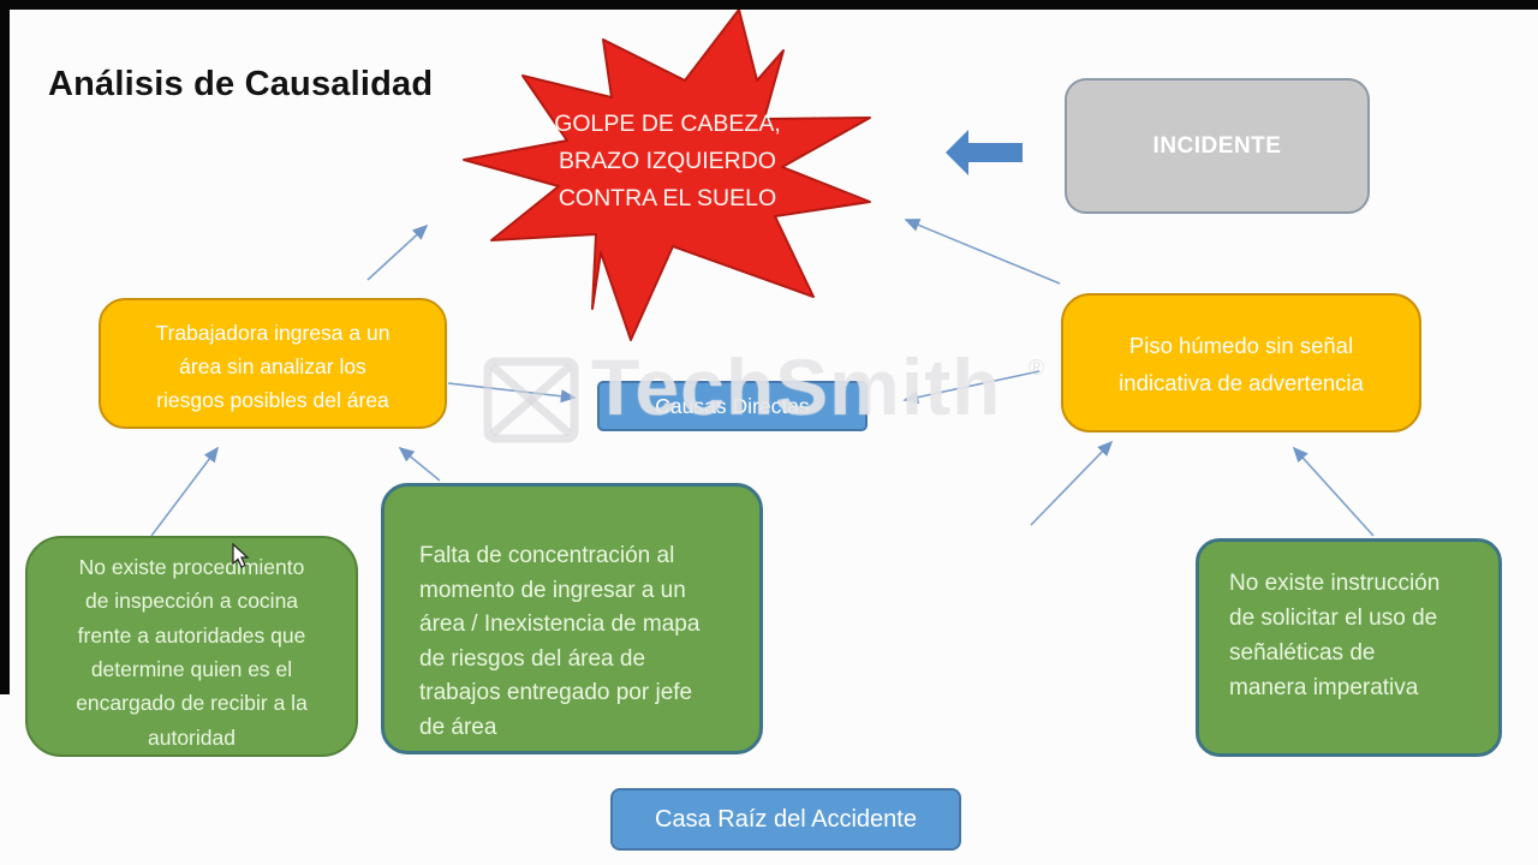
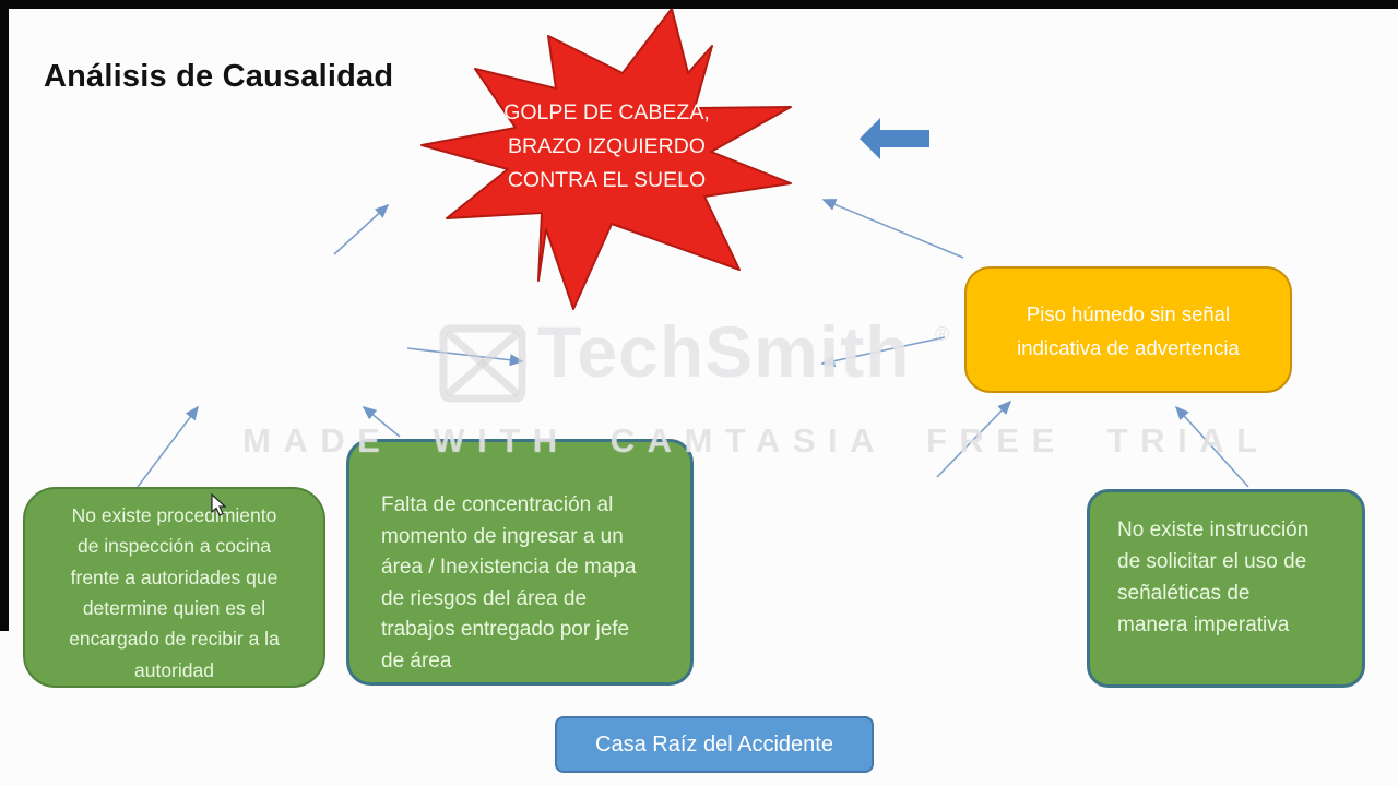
  Análisis de Causalidad
  GOLPE DE CABEZA,
  BRAZO IZQUIERDO
  CONTRA EL SUELO
- INCIDENTE
- Trabajadora ingresa a un
- área sin analizar los
- riesgos posibles del área
  Piso húmedo sin señal
  indicativa de advertencia
- Causas Directas
  No existe procedimiento
  de inspección a cocina
  frente a autoridades que
  determine quien es el
  encargado de recibir a la
  autoridad
  Falta de concentración al
  momento de ingresar a un
  área / Inexistencia de mapa
  de riesgos del área de
  trabajos entregado por jefe
  de área
  No existe instrucción
  de solicitar el uso de
  señaléticas de
  manera imperativa
  Casa Raíz del Accidente
  TechSmith
  ®
+ MADE WITH CAMTASIA FREE TRIAL
